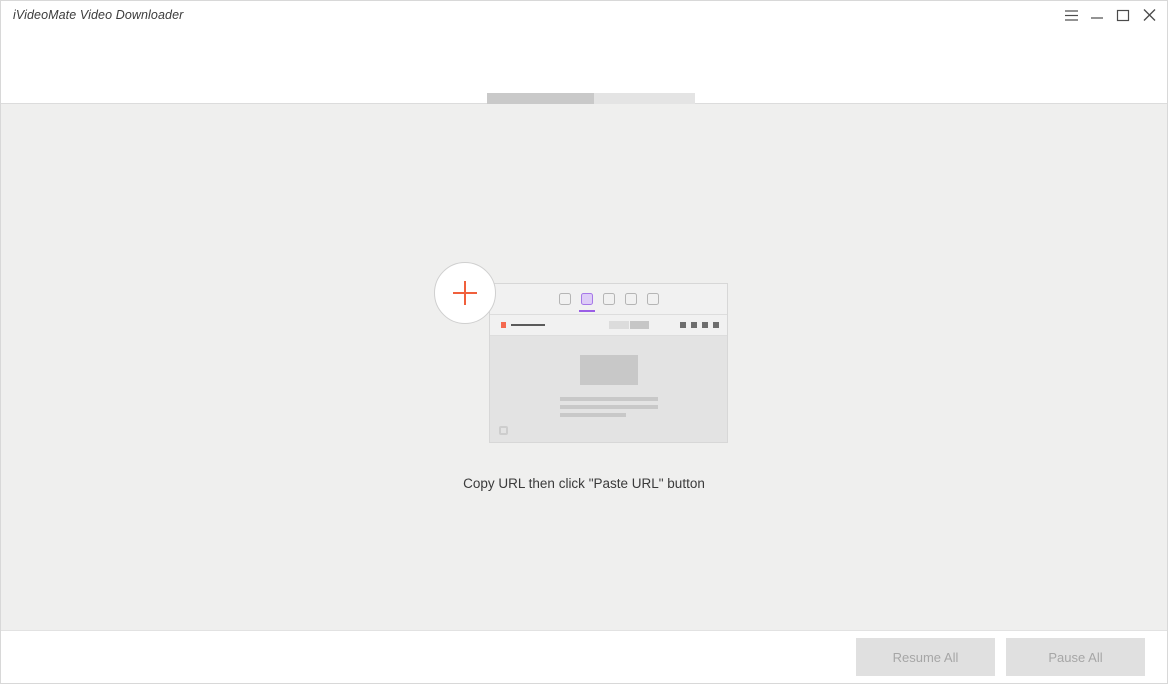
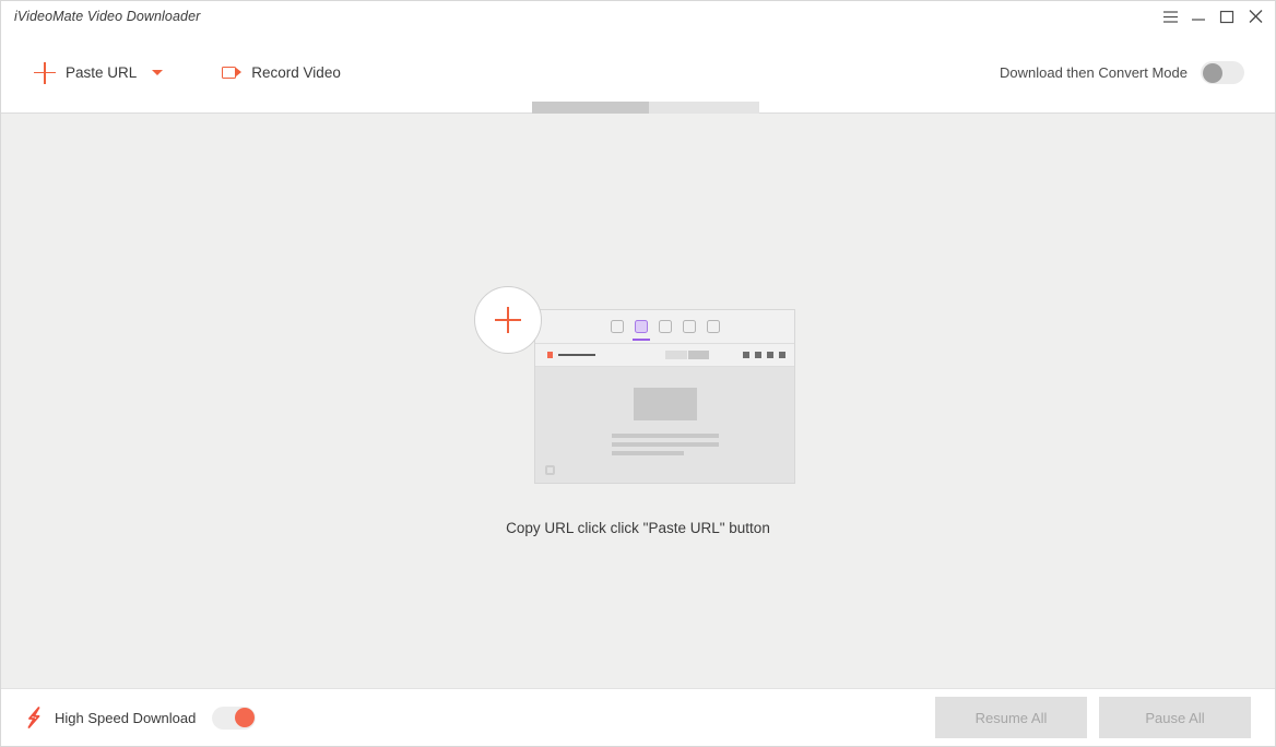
  iVideoMate Video Downloader
+ Paste URL
+ Record Video
+ Download then Convert Mode
- Copy URL then click "Paste URL" button
+ Copy URL click click "Paste URL" button
+ High Speed Download
  Resume All
  Pause All
